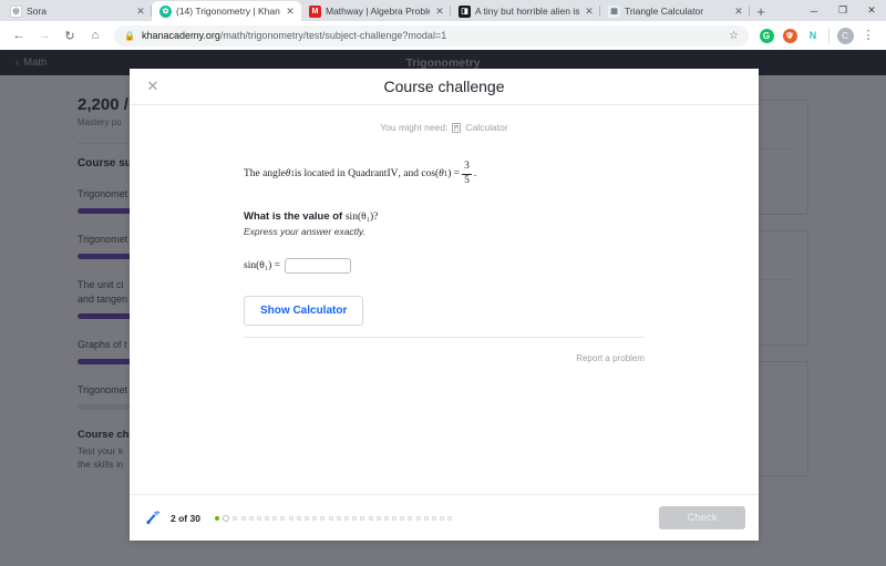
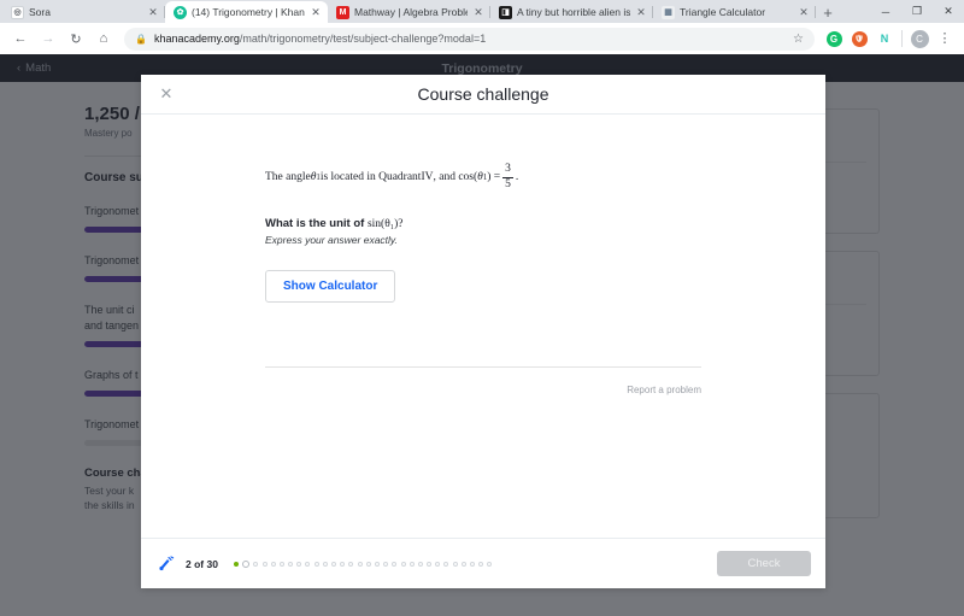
  Sora
  ✕
  (14) Trigonometry | Khan
  ✕
  Mathway | Algebra Probl
  ✕
  A tiny but horrible alien is
  ✕
  Triangle Calculator
  ✕
  +
  ─
  ❐
  ✕
  ←
  →
  ↻
  ⌂
  🔒
  khanacademy.org/math/trigonometry/test/subject-challenge?modal=1
  ☆
  G
  N
  C
  ⋮
  ‹
  Math
  Trigonometry
- 2,200 /
+ 1,250 /
  Mastery po
  Course su
  Trigonomet
  Trigonomet
  The unit ci
  and tangen
  Graphs of t
  Trigonomet
  Course ch
  Test your k
  the skills in
  ✕
  Course challenge
- You might need:
- Calculator
  The angle
  θ
  is located in Quadrant
  IV
  , and cos(
  θ
  ) =
  3
  5
  .
- What is the value of sin(θ₁)?
+ What is the unit of sin(θ₁)?
  Express your answer exactly.
- sin(θ₁) =
  Show Calculator
  Report a problem
  2 of 30
  Check
